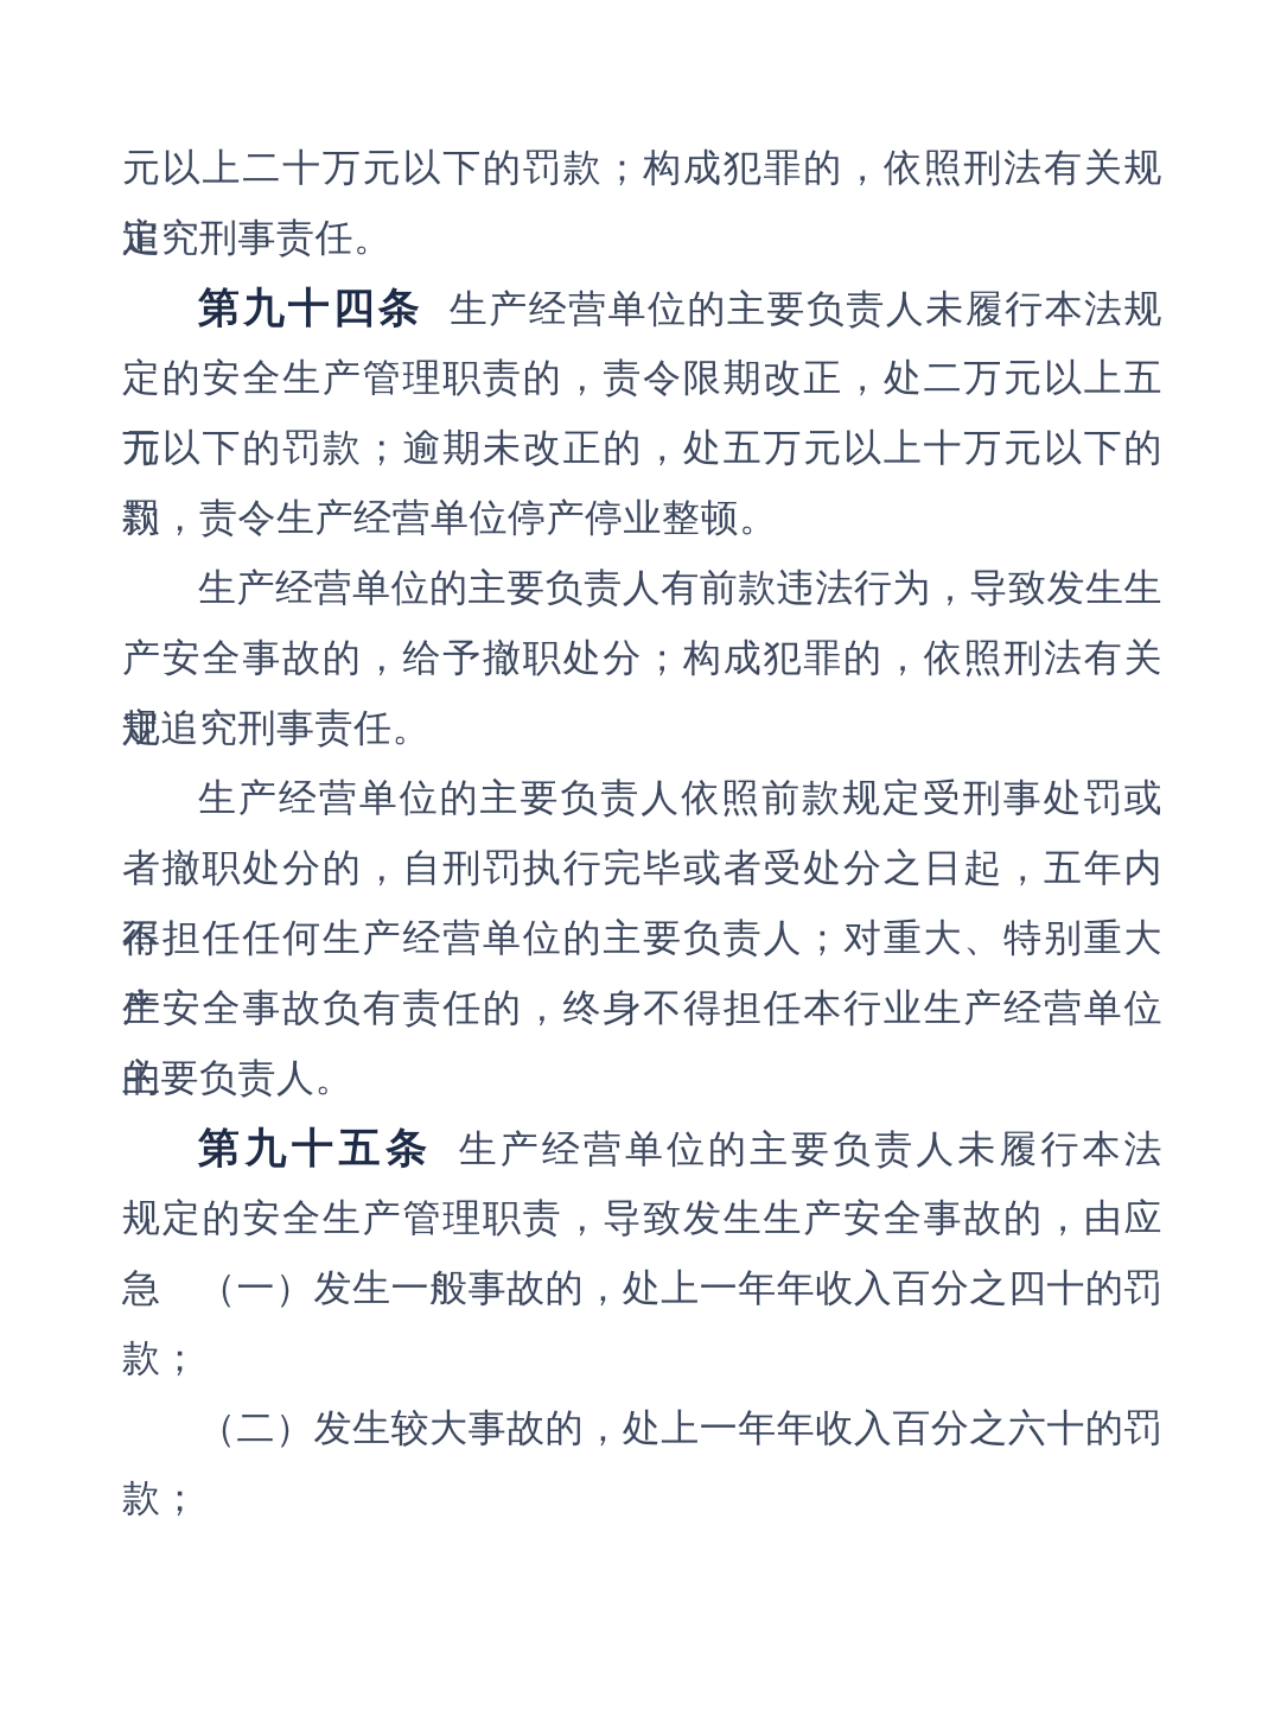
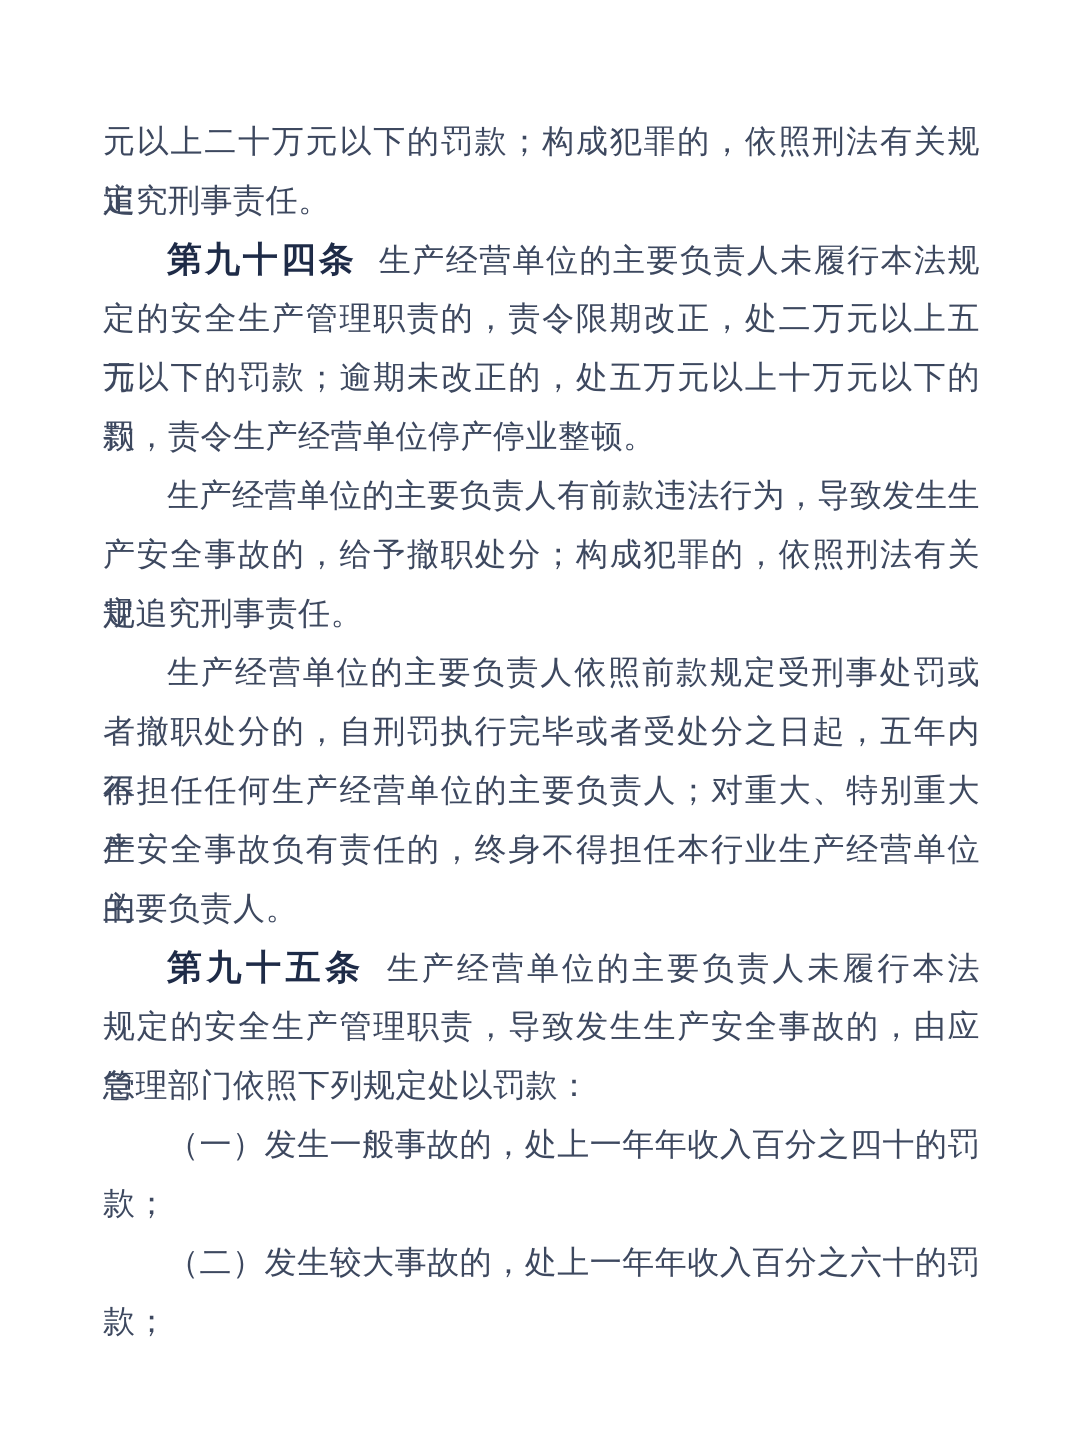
  元以上二十万元以下的罚款；构成犯罪的，依照刑法有关规定
  追究刑事责任。
  第九十四条 生产经营单位的主要负责人未履行本法规
  定的安全生产管理职责的，责令限期改正，处二万元以上五万
  元以下的罚款；逾期未改正的，处五万元以上十万元以下的罚
  款，责令生产经营单位停产停业整顿。
  生产经营单位的主要负责人有前款违法行为，导致发生生
  产安全事故的，给予撤职处分；构成犯罪的，依照刑法有关规
  定追究刑事责任。
  生产经营单位的主要负责人依照前款规定受刑事处罚或
  者撤职处分的，自刑罚执行完毕或者受处分之日起，五年内不
  得担任任何生产经营单位的主要负责人；对重大、特别重大生
  产安全事故负有责任的，终身不得担任本行业生产经营单位的
  主要负责人。
  第九十五条 生产经营单位的主要负责人未履行本法
  规定的安全生产管理职责，导致发生生产安全事故的，由应急
+ 管理部门依照下列规定处以罚款：
  （一）发生一般事故的，处上一年年收入百分之四十的罚
  款；
  （二）发生较大事故的，处上一年年收入百分之六十的罚
  款；
